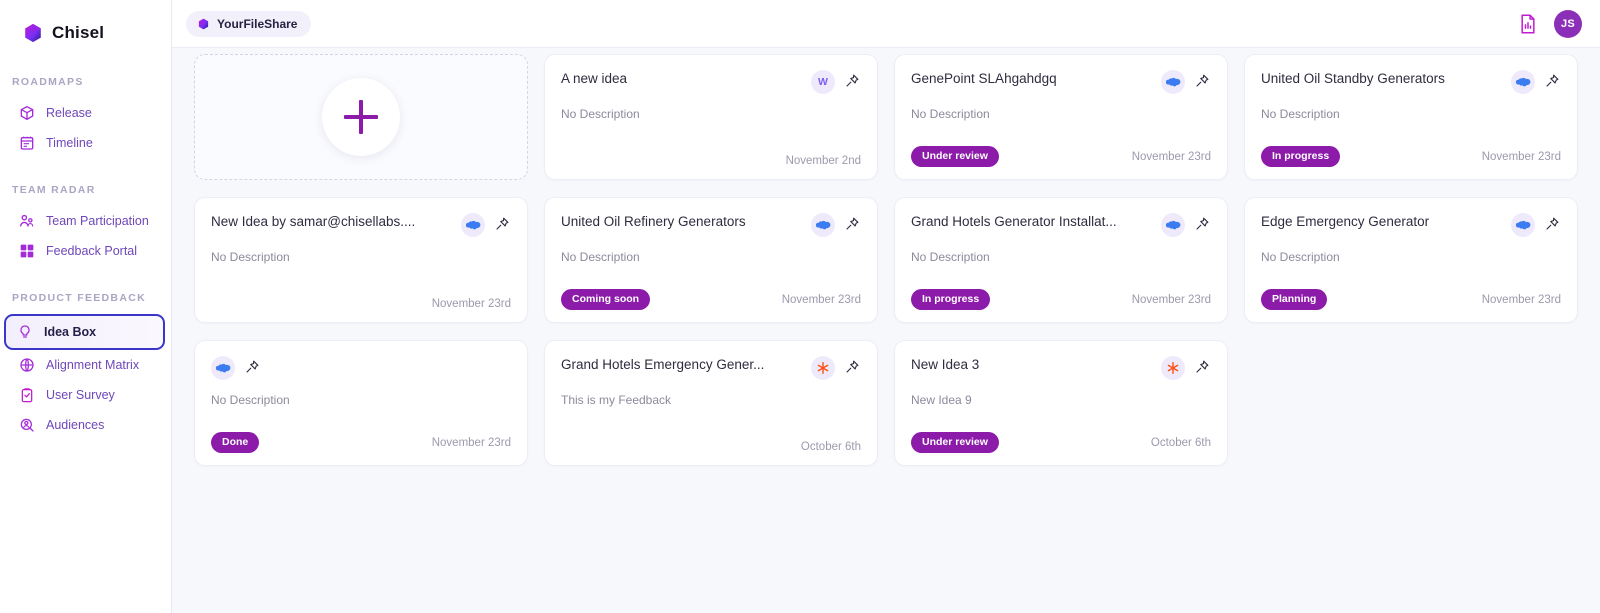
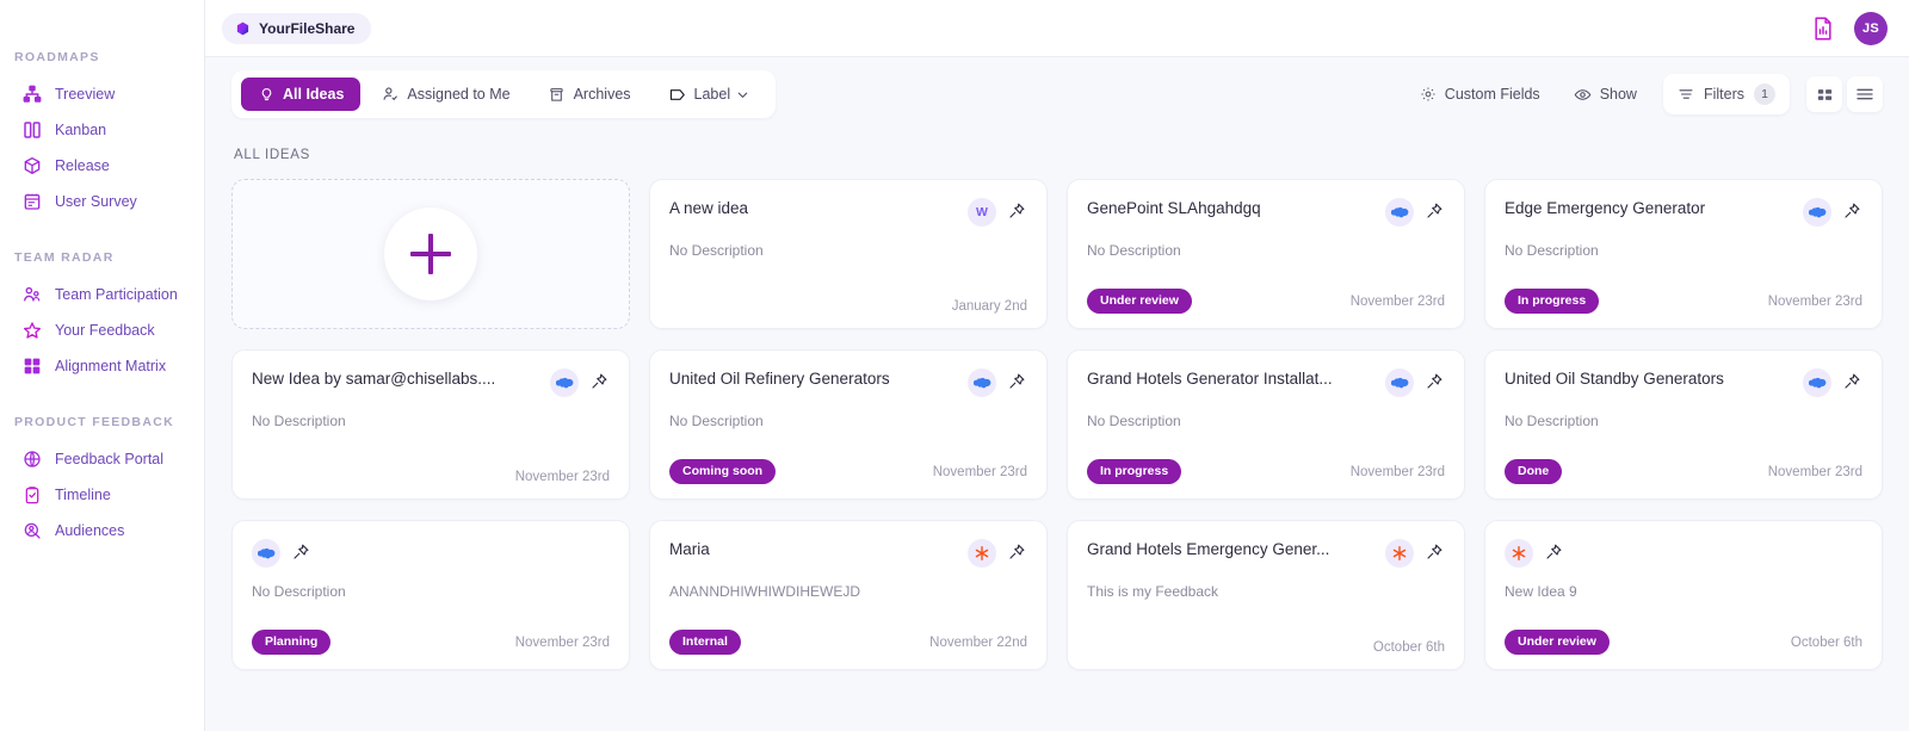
- Chisel
  ROADMAPS
+ Treeview
+ Kanban
  Release
- Timeline
+ User Survey
  TEAM RADAR
  Team Participation
+ Your Feedback
- Feedback Portal
+ Alignment Matrix
  PRODUCT FEEDBACK
- Idea Box
- Alignment Matrix
+ Feedback Portal
- User Survey
+ Timeline
  Audiences
  YourFileShare
  JS
+ All Ideas
+ Assigned to Me
+ Archives
+ Label
+ Custom Fields
+ Show
+ Filters
+ 1
+ ALL IDEAS
  A new idea
  W
  No Description
- November 2nd
+ January 2nd
  GenePoint SLAhgahdgq
  No Description
  Under review
  November 23rd
- United Oil Standby Generators
+ Edge Emergency Generator
  No Description
  In progress
  November 23rd
  New Idea by samar@chisellabs....
  No Description
  November 23rd
  United Oil Refinery Generators
  No Description
  Coming soon
  November 23rd
  Grand Hotels Generator Installat...
  No Description
  In progress
  November 23rd
- Edge Emergency Generator
+ United Oil Standby Generators
  No Description
- Planning
+ Done
  November 23rd
  No Description
- Done
+ Planning
  November 23rd
+ Maria
+ ANANNDHIWHIWDIHEWEJD
+ Internal
+ November 22nd
  Grand Hotels Emergency Gener...
  This is my Feedback
  October 6th
- New Idea 3
  New Idea 9
  Under review
  October 6th
